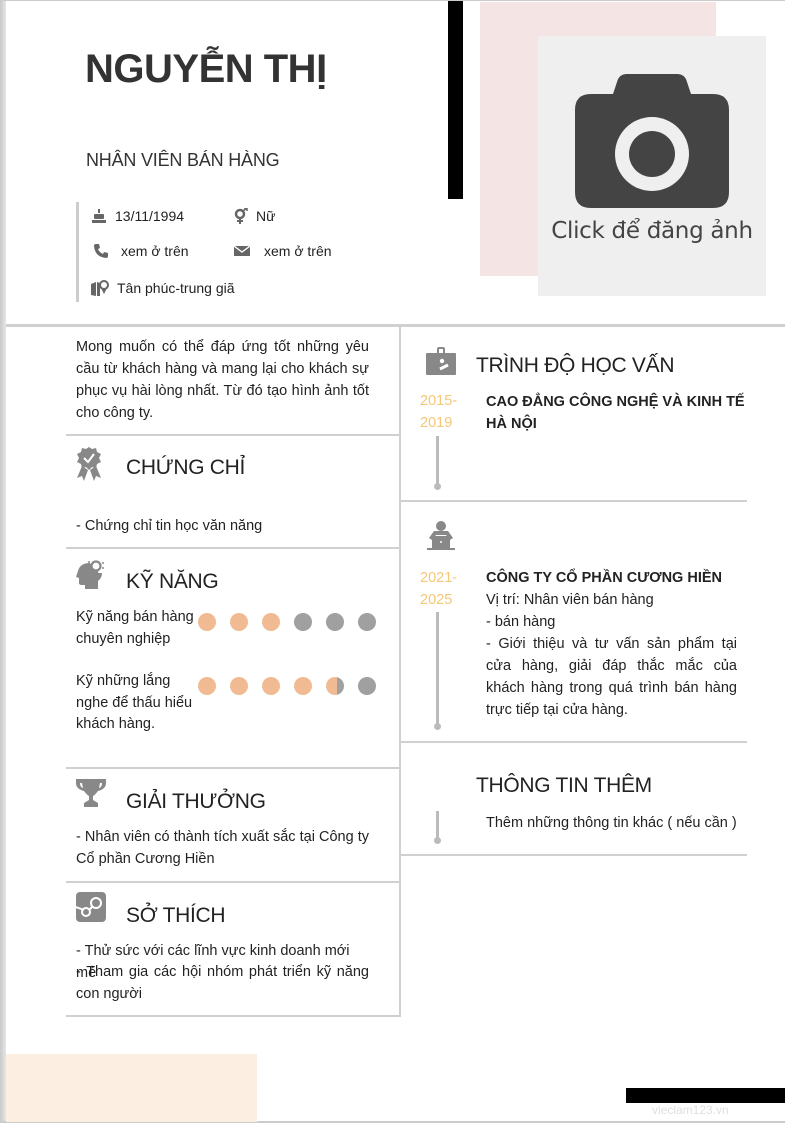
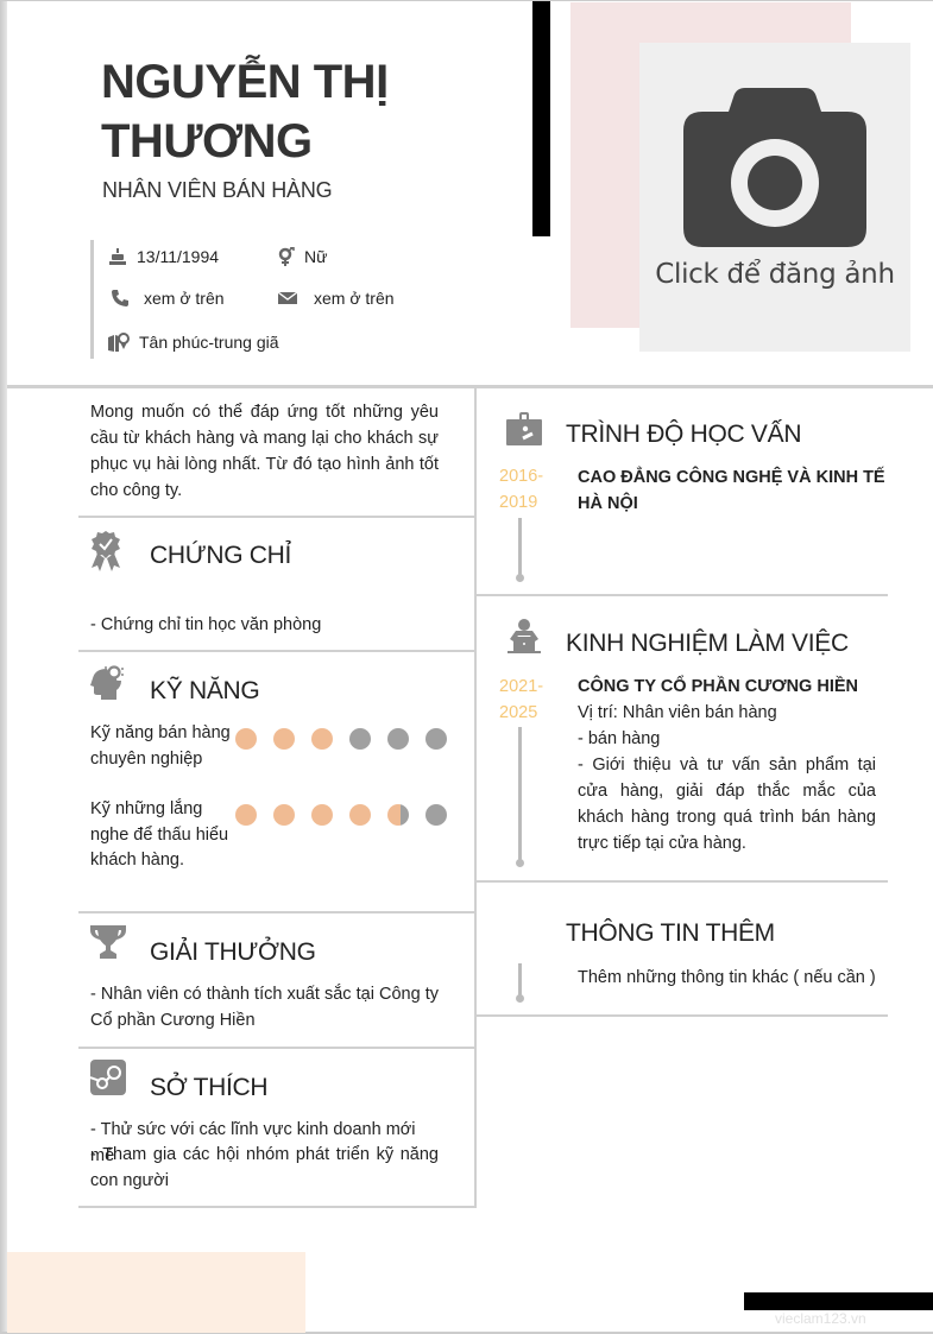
  NGUYỄN THỊ
+ THƯƠNG
  NHÂN VIÊN BÁN HÀNG
  Click để đăng ảnh
  13/11/1994
  Nữ
  xem ở trên
  xem ở trên
  Tân phúc-trung giã
  Mong muốn có thể đáp ứng tốt những yêu cầu từ khách hàng và mang lại cho khách sự phục vụ hài lòng nhất. Từ đó tạo hình ảnh tốt cho công ty.
  CHỨNG CHỈ
- - Chứng chỉ tin học văn năng
+ - Chứng chỉ tin học văn phòng
  KỸ NĂNG
  Kỹ năng bán hàng chuyên nghiệp
  Kỹ những lắng nghe để thấu hiểu khách hàng.
  GIẢI THƯỞNG
  - Nhân viên có thành tích xuất sắc tại Công ty Cổ phần Cương Hiền
  SỞ THÍCH
  - Thử sức với các lĩnh vực kinh doanh mới mẻ
  - Tham gia các hội nhóm phát triển kỹ năng con người
  TRÌNH ĐỘ HỌC VẤN
- 2015-
+ 2016-
  2019
  CAO ĐẲNG CÔNG NGHỆ VÀ KINH TẾ HÀ NỘI
+ KINH NGHIỆM LÀM VIỆC
  2021-
  2025
  CÔNG TY CỔ PHẦN CƯƠNG HIỀN
  Vị trí: Nhân viên bán hàng
  - bán hàng
  - Giới thiệu và tư vấn sản phẩm tại cửa hàng, giải đáp thắc mắc của khách hàng trong quá trình bán hàng trực tiếp tại cửa hàng.
  THÔNG TIN THÊM
  Thêm những thông tin khác ( nếu cần )
  vieclam123.vn
